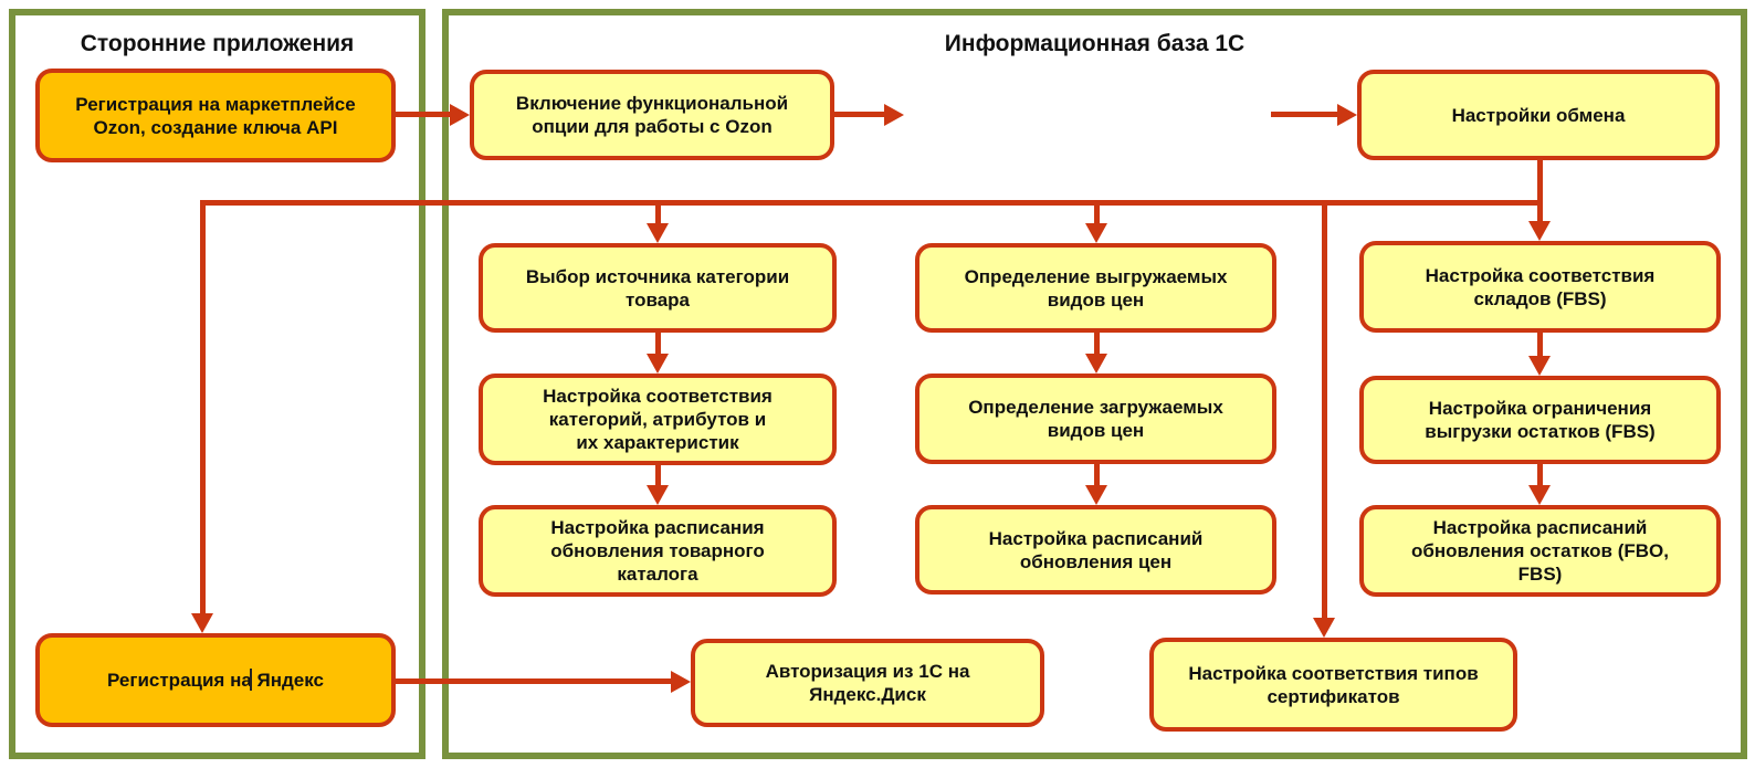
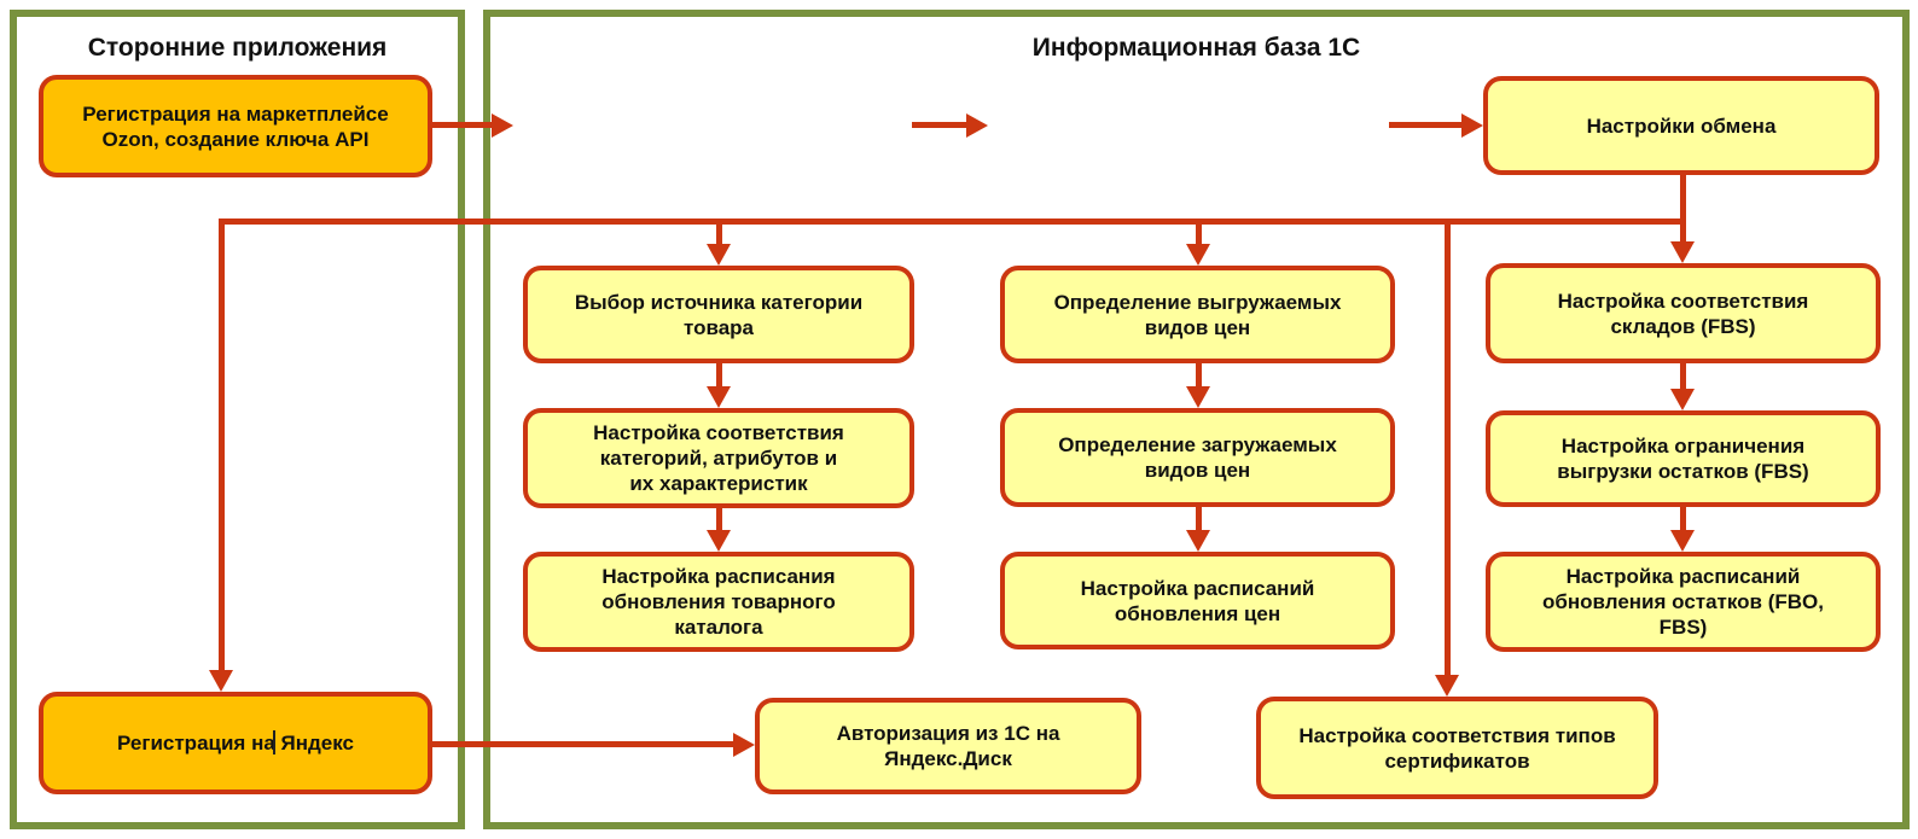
  Сторонние приложения
  Информационная база 1С
  Регистрация на маркетплейсе
  Ozon, создание ключа API
  Регистрация на Яндекс
- Включение функциональной
- опции для работы с Ozon
  Настройки обмена
  Выбор источника категории
  товара
  Настройка соответствия
  категорий, атрибутов и
  их характеристик
  Настройка расписания
  обновления товарного
  каталога
  Определение выгружаемых
  видов цен
  Определение загружаемых
  видов цен
  Настройка расписаний
  обновления цен
  Настройка соответствия
  складов (FBS)
  Настройка ограничения
  выгрузки остатков (FBS)
  Настройка расписаний
  обновления остатков (FBO,
  FBS)
  Авторизация из 1С на
  Яндекс.Диск
  Настройка соответствия типов
  сертификатов
